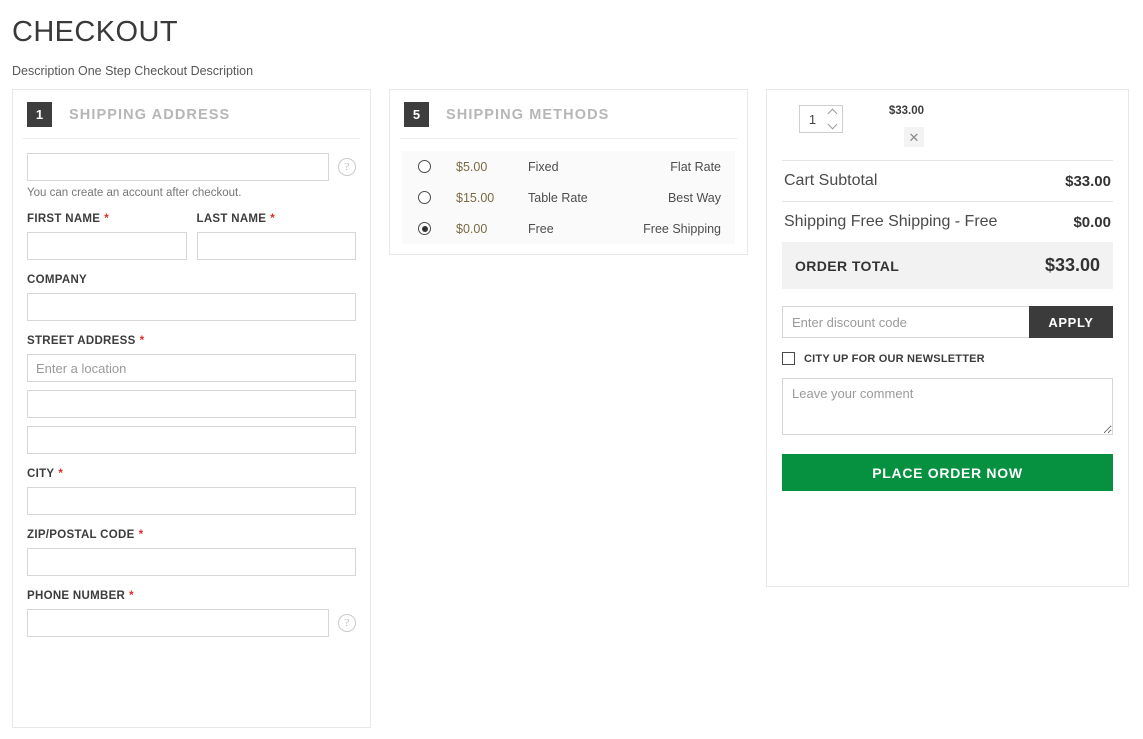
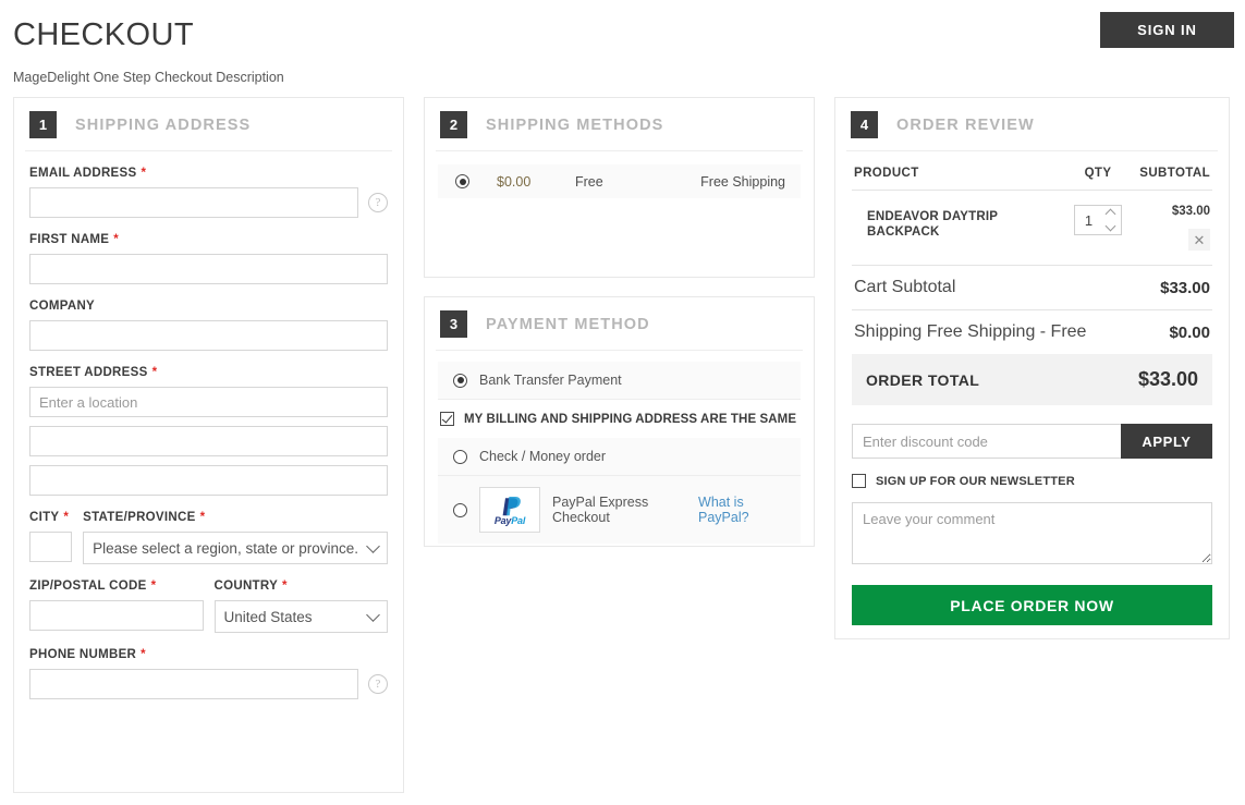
  CHECKOUT
- Description One Step Checkout Description
+ MageDelight One Step Checkout Description
+ SIGN IN
  1
  SHIPPING ADDRESS
+ EMAIL ADDRESS *
  ?
- You can create an account after checkout.
  FIRST NAME *
- LAST NAME *
  COMPANY
  STREET ADDRESS *
  Enter a location
  CITY *
+ STATE/PROVINCE *
+ Please select a region, state or province.
  ZIP/POSTAL CODE *
+ COUNTRY *
+ United States
  PHONE NUMBER *
  ?
- 5
+ 2
  SHIPPING METHODS
- $5.00
- Fixed
- Flat Rate
- $15.00
- Table Rate
- Best Way
  $0.00
  Free
  Free Shipping
+ 3
+ PAYMENT METHOD
+ Bank Transfer Payment
+ MY BILLING AND SHIPPING ADDRESS ARE THE SAME
+ Check / Money order
+ PayPal
+ PayPal Express Checkout
+ What is PayPal?
+ 4
+ ORDER REVIEW
+ PRODUCT
+ QTY
+ SUBTOTAL
+ ENDEAVOR DAYTRIP BACKPACK
  1
  $33.00
  ✕
  Cart Subtotal
  $33.00
  Shipping Free Shipping - Free
  $0.00
  ORDER TOTAL
  $33.00
  Enter discount code
  APPLY
- CITY UP FOR OUR NEWSLETTER
+ SIGN UP FOR OUR NEWSLETTER
  Leave your comment PLACE ORDER NOW
